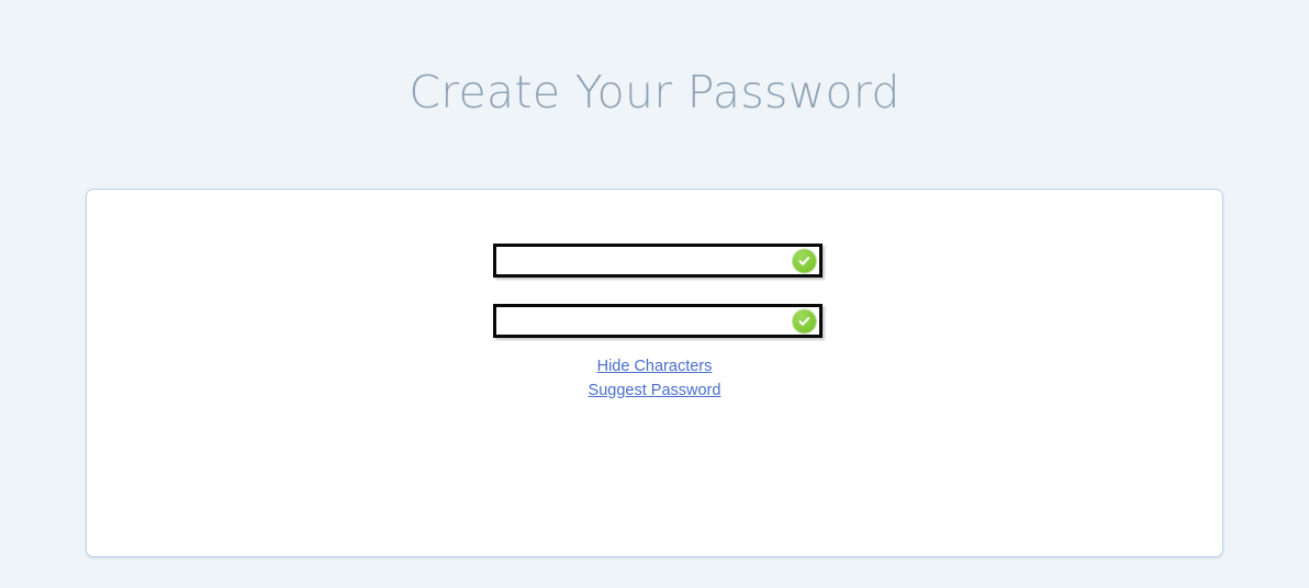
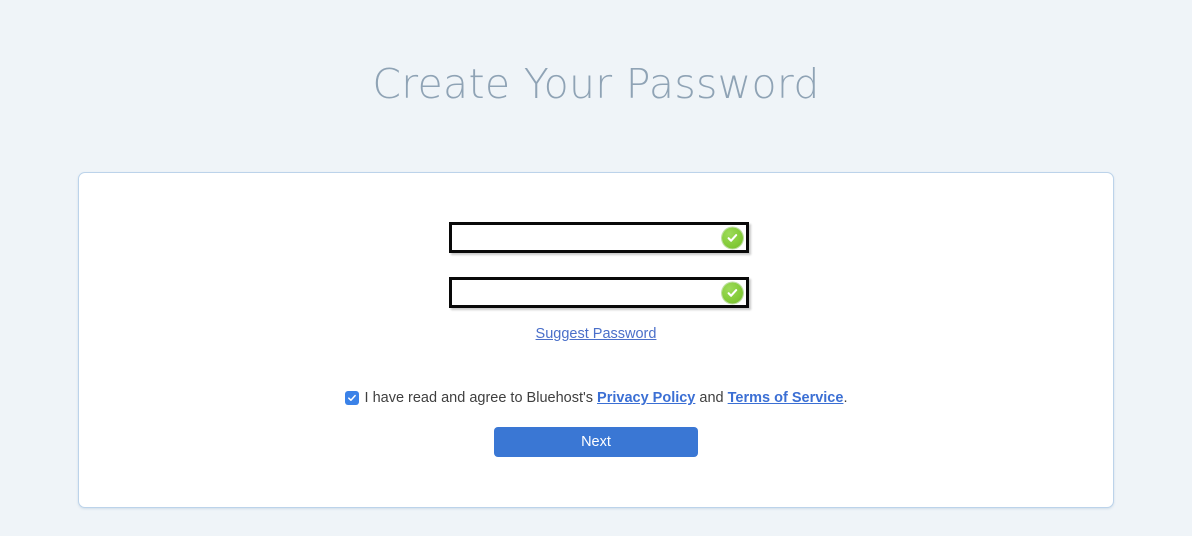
  Create Your Password
- Hide Characters
  Suggest Password
+ I have read and agree to Bluehost's
+ Privacy Policy
+ and
+ Terms of Service
+ .
+ Next
